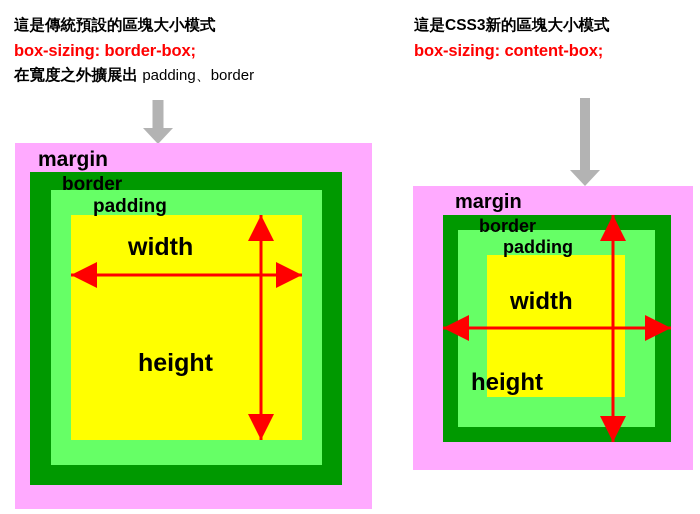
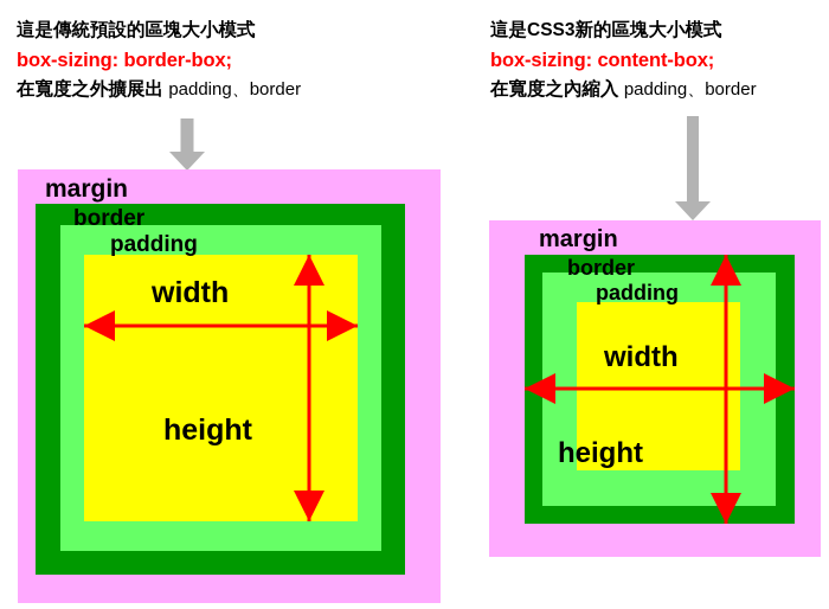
  這是傳統預設的區塊大小模式
  box-sizing: border-box;
  在寬度之外擴展出 padding、border
  margin
  border
  padding
  width
  height
  這是CSS3新的區塊大小模式
  box-sizing: content-box;
+ 在寬度之內縮入 padding、border
  margin
  border
  padding
  width
  height
